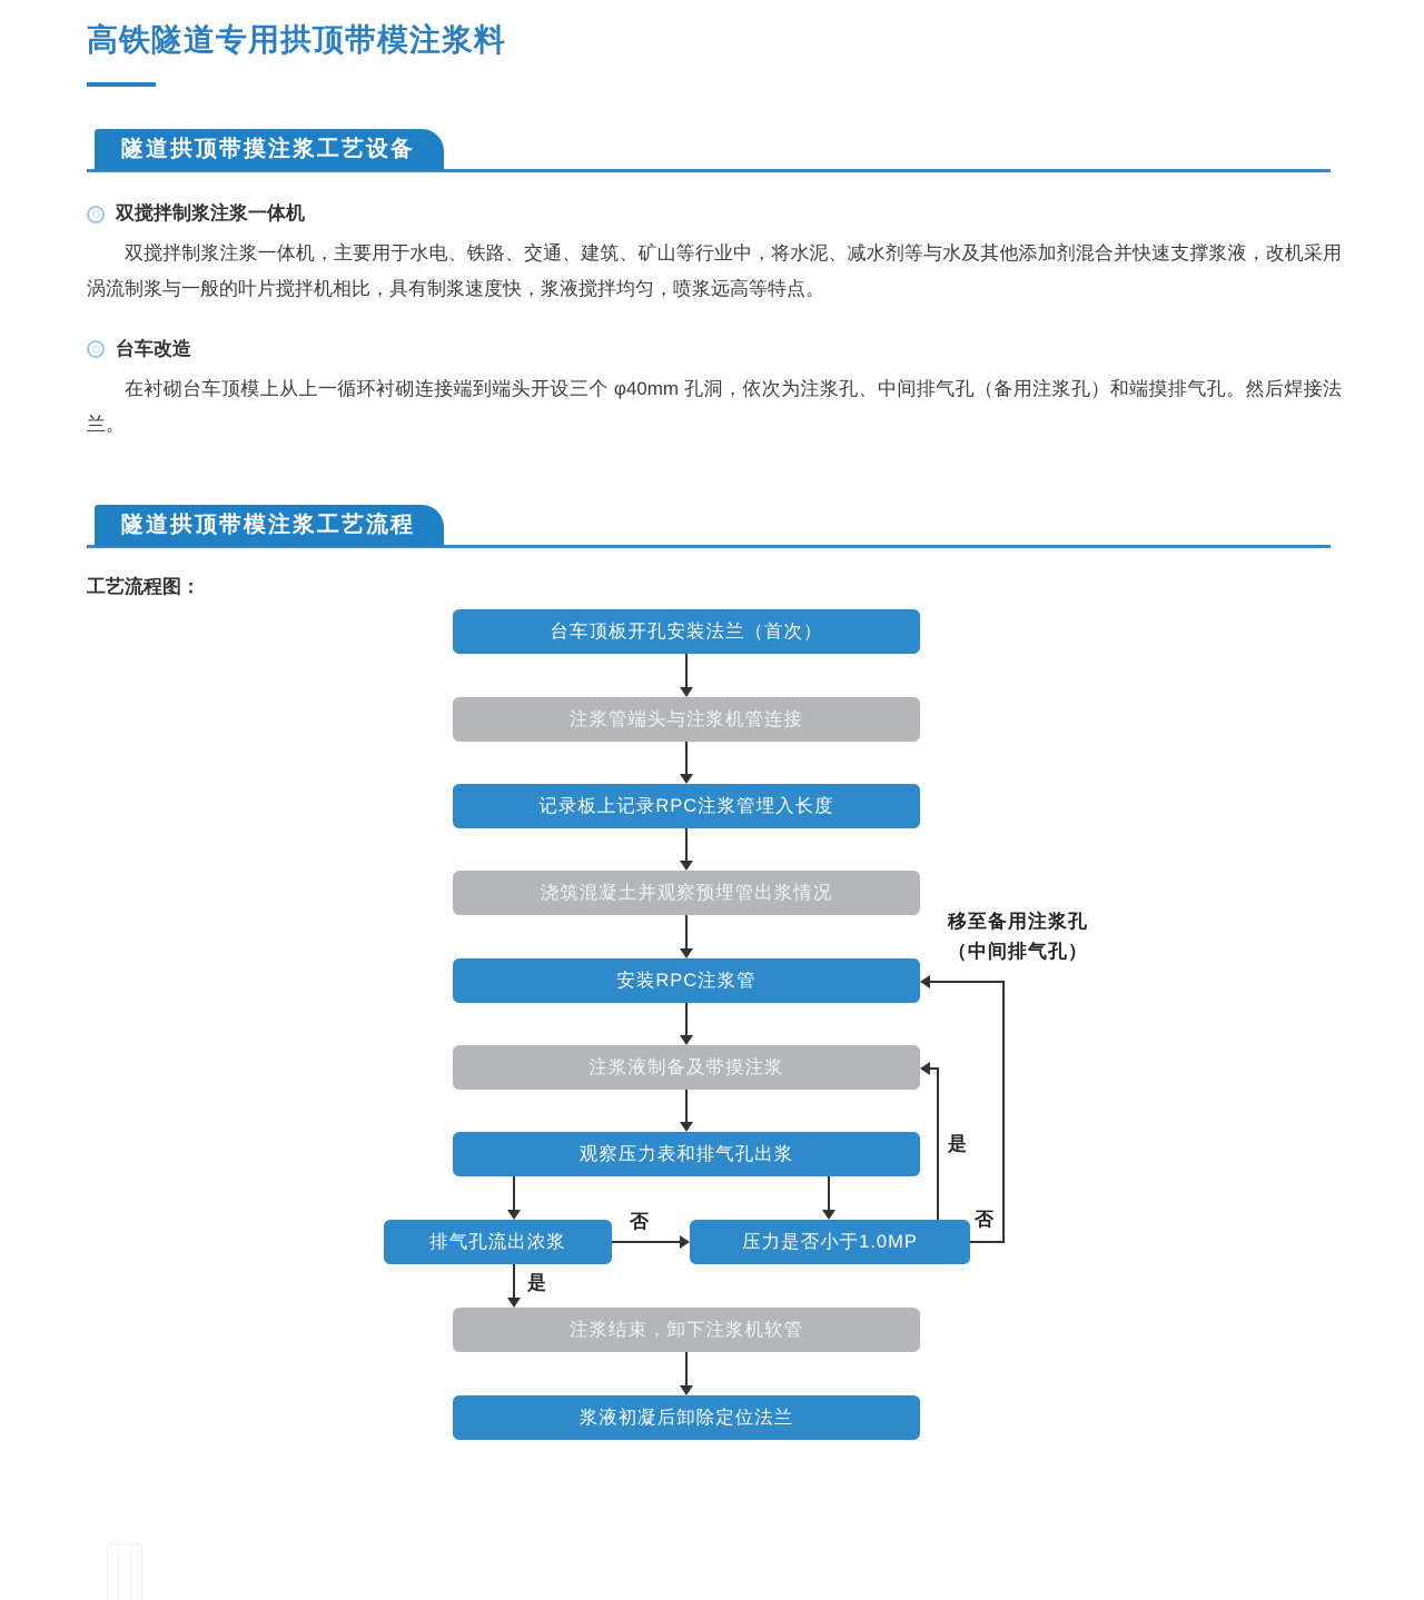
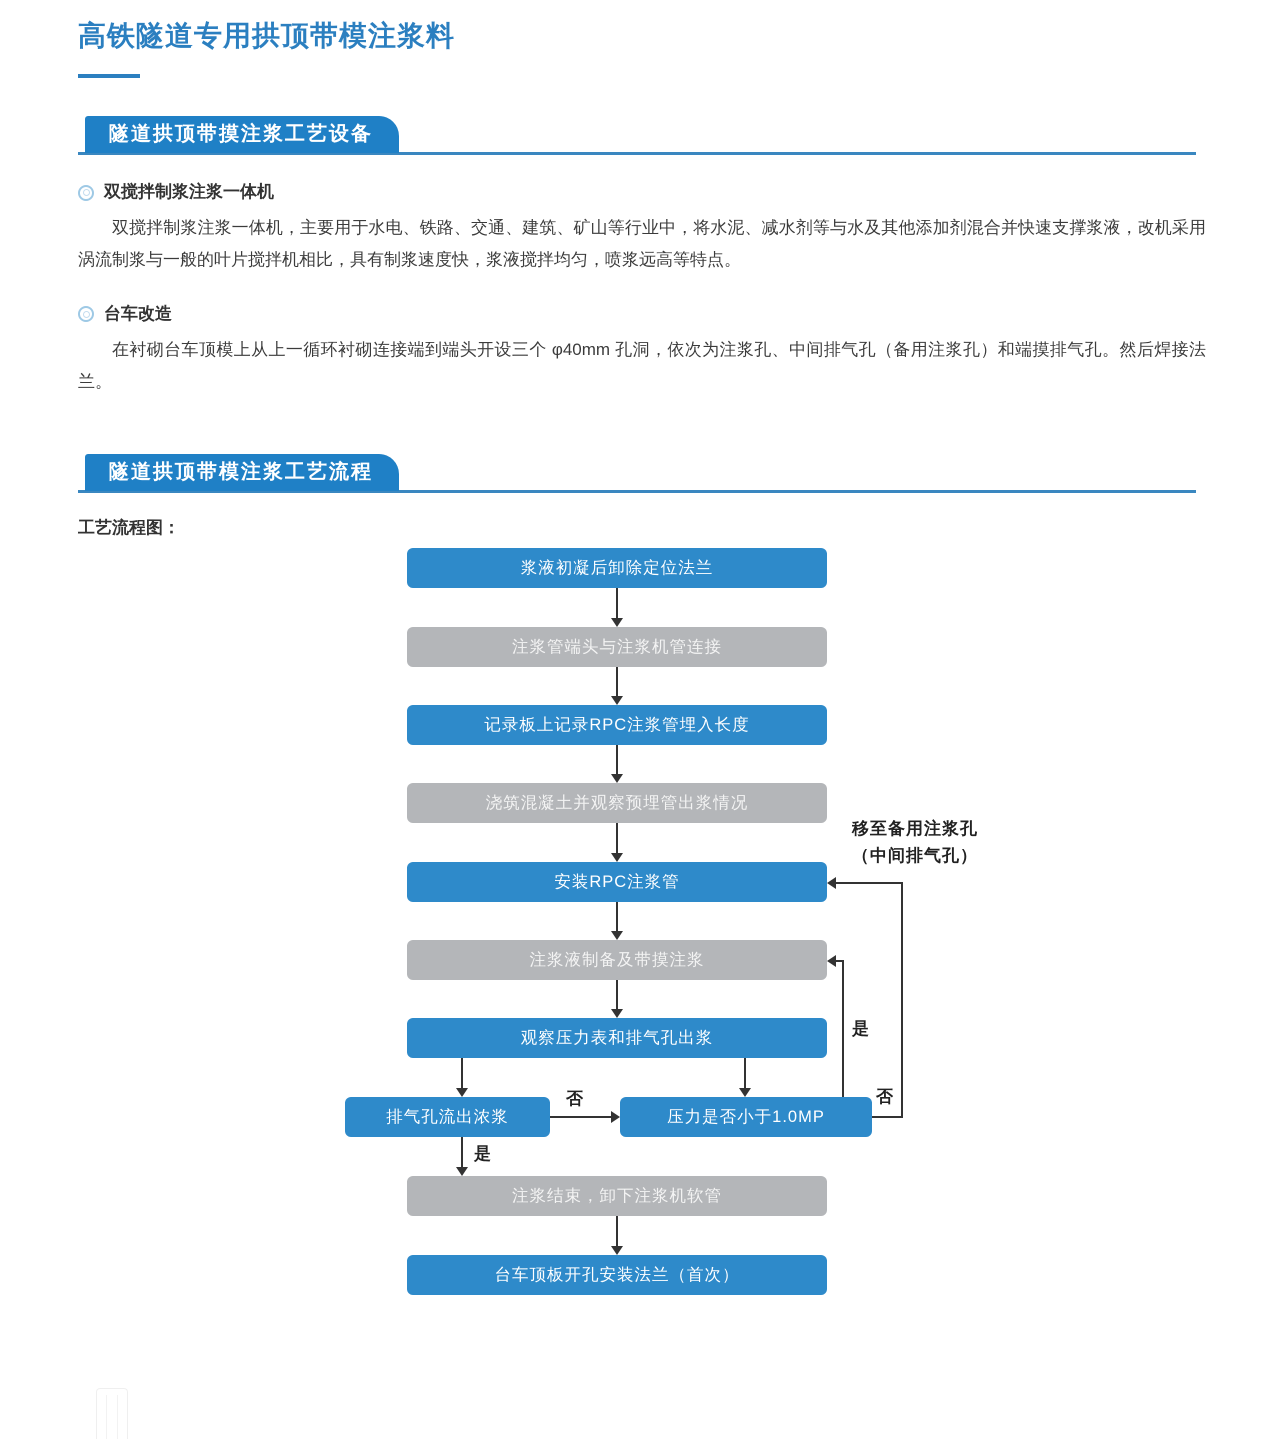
  高铁隧道专用拱顶带模注浆料
  隧道拱顶带摸注浆工艺设备
  双搅拌制浆注浆一体机
  双搅拌制浆注浆一体机，主要用于水电、铁路、交通、建筑、矿山等行业中，将水泥、减水剂等与水及其他添加剂混合并快速支撑浆液，改机采用涡流制浆与一般的叶片搅拌机相比，具有制浆速度快，浆液搅拌均匀，喷浆远高等特点。
  台车改造
  在衬砌台车顶模上从上一循环衬砌连接端到端头开设三个 φ40mm 孔洞，依次为注浆孔、中间排气孔（备用注浆孔）和端摸排气孔。然后焊接法兰。
  隧道拱顶带模注浆工艺流程
  工艺流程图：
- 台车顶板开孔安装法兰（首次）
+ 浆液初凝后卸除定位法兰
  注浆管端头与注浆机管连接
  记录板上记录RPC注浆管埋入长度
  浇筑混凝土并观察预埋管出浆情况
  安装RPC注浆管
  注浆液制备及带摸注浆
  观察压力表和排气孔出浆
  排气孔流出浓浆
  压力是否小于1.0MP
  注浆结束，卸下注浆机软管
- 浆液初凝后卸除定位法兰
+ 台车顶板开孔安装法兰（首次）
  是
  否
  是
  否
  移至备用注浆孔
  （中间排气孔）
